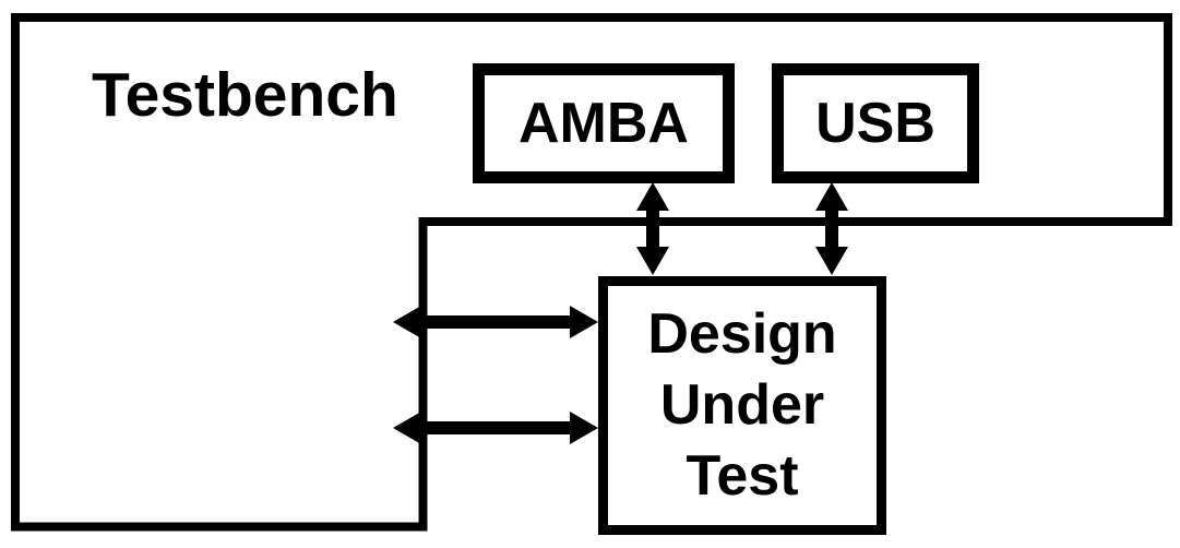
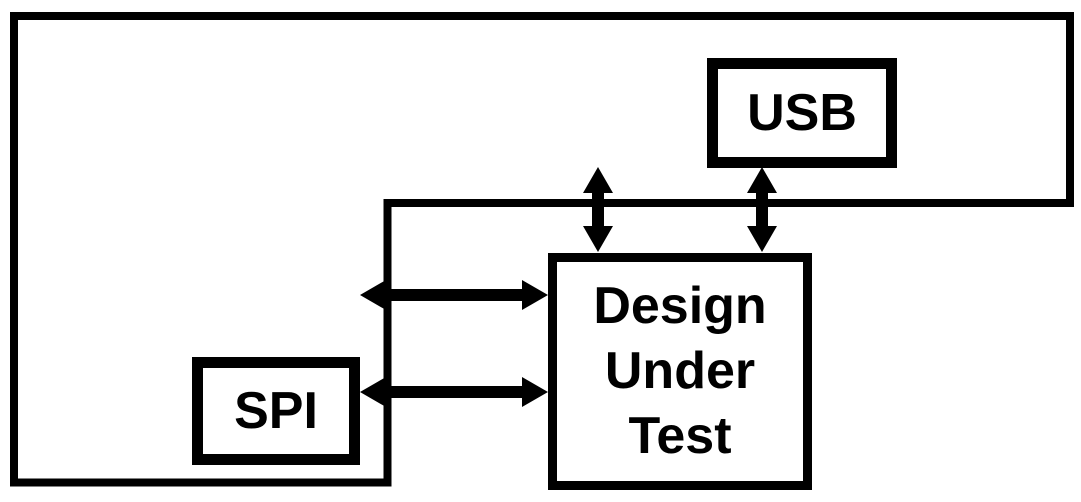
- Testbench
- AMBA
  USB
+ SPI
  Design Under Test
